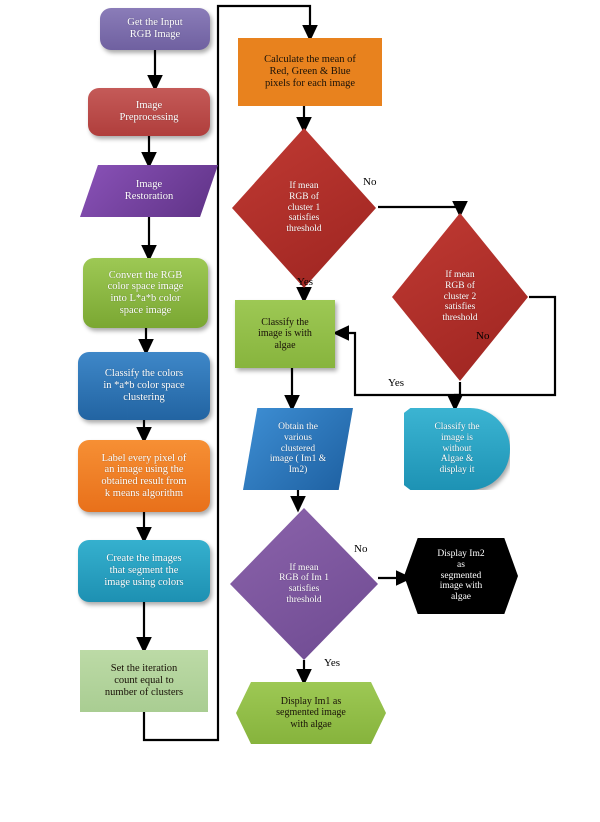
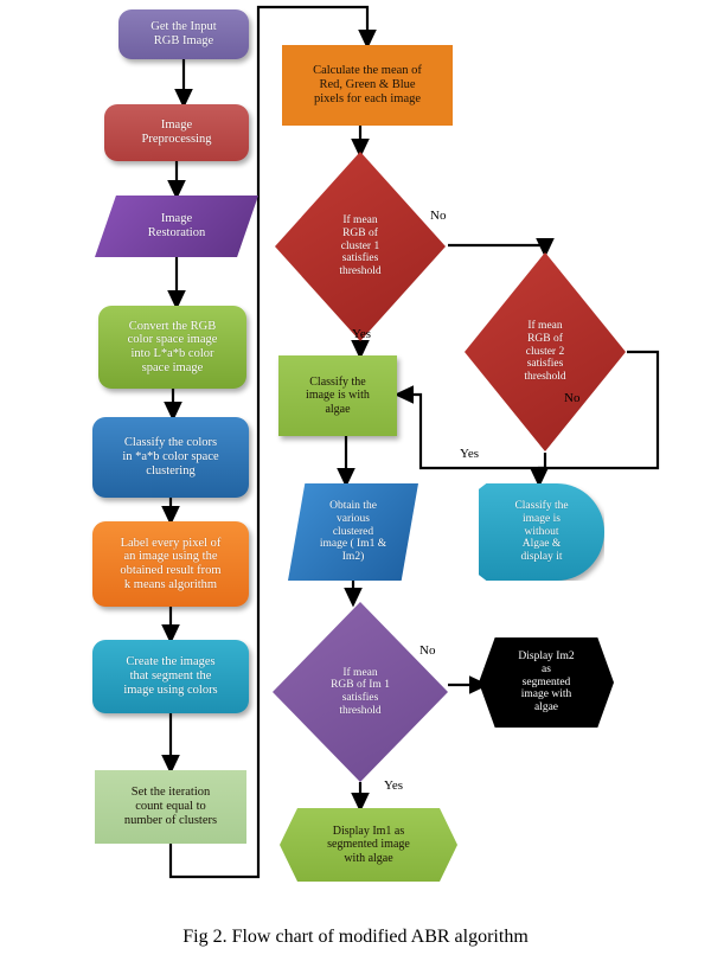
  Get the Input
  RGB Image
  Image
  Preprocessing
  Image
  Restoration
  Convert the RGB
  color space image
  into L*a*b color
  space image
  Classify the colors
  in *a*b color space
  clustering
  Label every pixel of
  an image using the
  obtained result from
  k means algorithm
  Create the images
  that segment the
  image using colors
  Set the iteration
  count equal to
  number of clusters
  Calculate the mean of
  Red, Green & Blue
  pixels for each image
  If mean
  RGB of
  cluster 1
  satisfies
  threshold
  If mean
  RGB of
  cluster 2
  satisfies
  threshold
  Classify the
  image is with
  algae
  Obtain the
  various
  clustered
  image ( Im1 &
  Im2)
  Classify the
  image is
  without
  Algae &
  display it
  If mean
  RGB of Im 1
  satisfies
  threshold
  Display Im2
  as
  segmented
  image with
  algae
  Display Im1 as
  segmented image
  with algae
  No
  Yes
  No
  Yes
  No
  Yes
+ Fig 2. Flow chart of modified ABR algorithm
